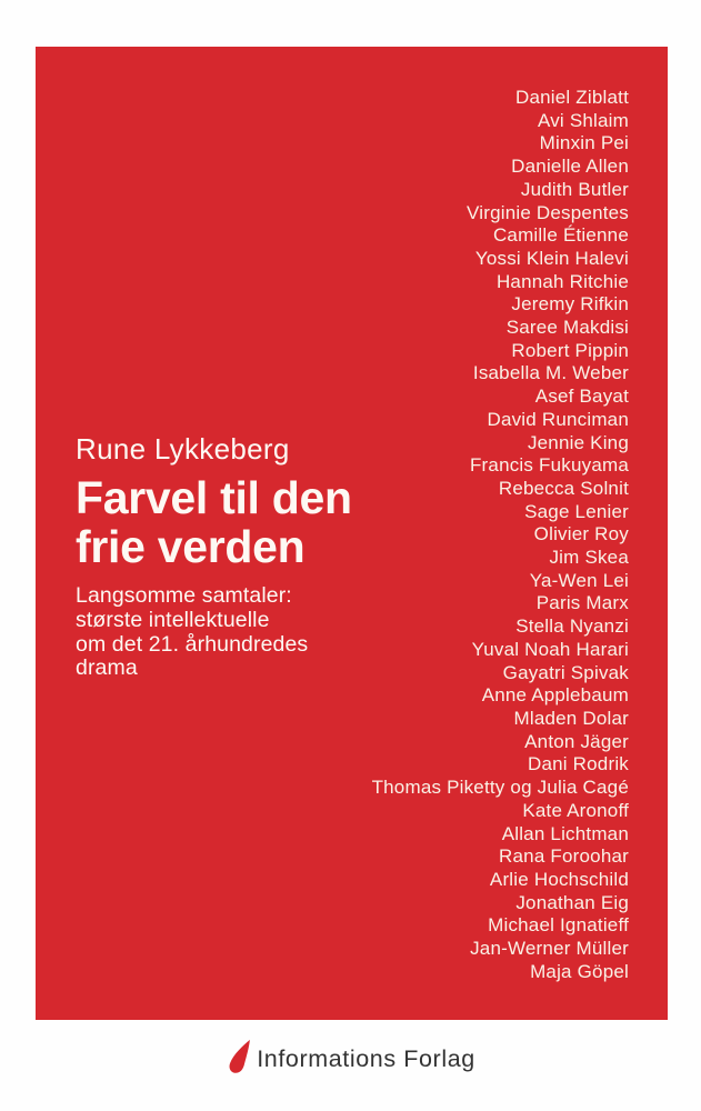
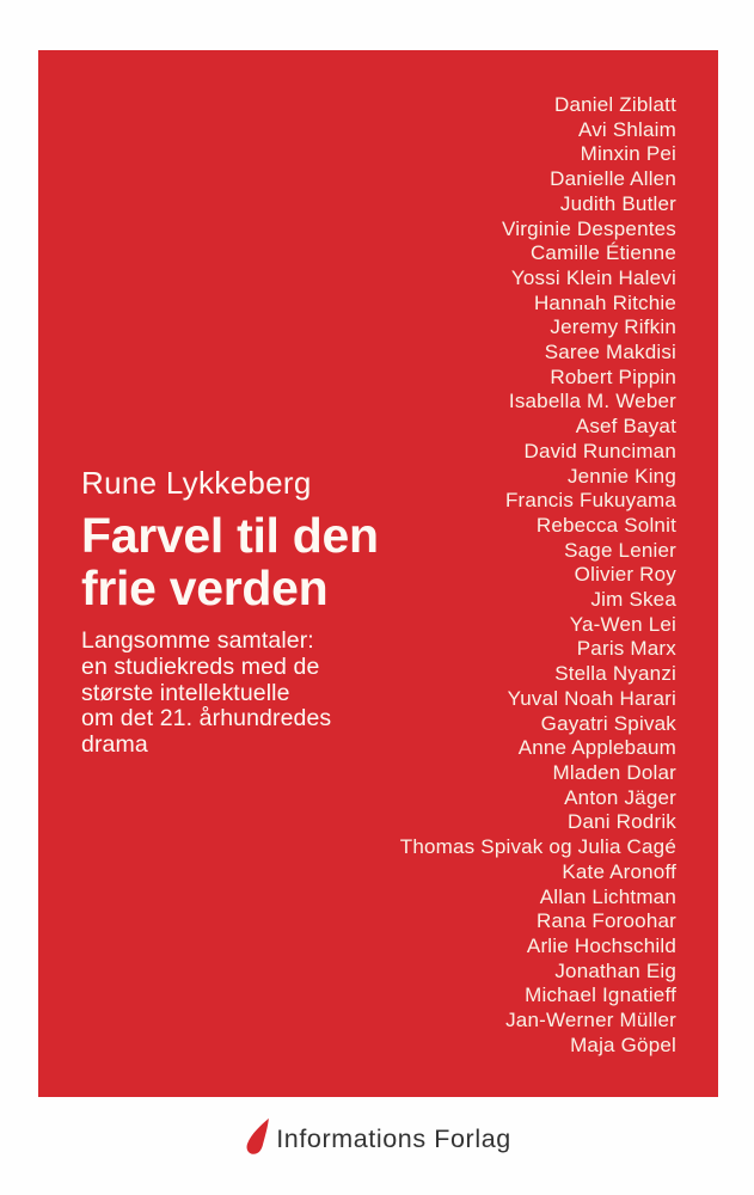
  Daniel Ziblatt
  Avi Shlaim
  Minxin Pei
  Danielle Allen
  Judith Butler
  Virginie Despentes
  Camille Étienne
  Yossi Klein Halevi
  Hannah Ritchie
  Jeremy Rifkin
  Saree Makdisi
  Robert Pippin
  Isabella M. Weber
  Asef Bayat
  David Runciman
  Jennie King
  Francis Fukuyama
  Rebecca Solnit
  Sage Lenier
  Olivier Roy
  Jim Skea
  Ya-Wen Lei
  Paris Marx
  Stella Nyanzi
  Yuval Noah Harari
  Gayatri Spivak
  Anne Applebaum
  Mladen Dolar
  Anton Jäger
  Dani Rodrik
- Thomas Piketty og Julia Cagé
+ Thomas Spivak og Julia Cagé
  Kate Aronoff
  Allan Lichtman
  Rana Foroohar
  Arlie Hochschild
  Jonathan Eig
  Michael Ignatieff
  Jan-Werner Müller
  Maja Göpel
  Rune Lykkeberg
  Farvel til den
  frie verden
  Langsomme samtaler:
+ en studiekreds med de
  største intellektuelle
  om det 21. århundredes
  drama
  Informations Forlag
